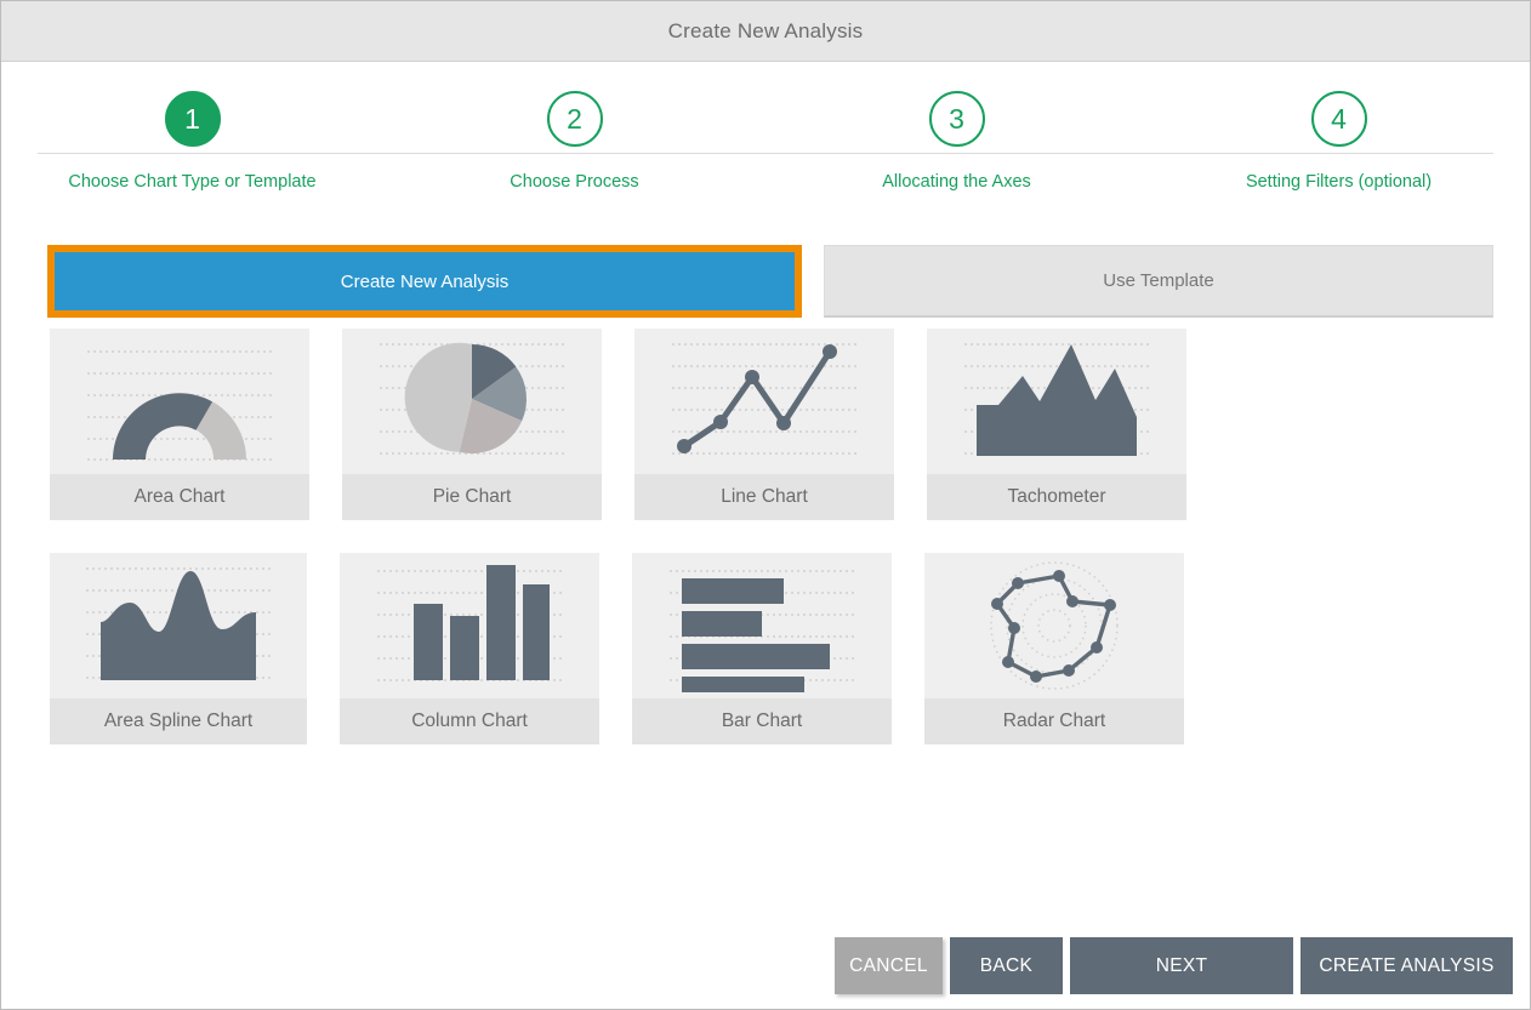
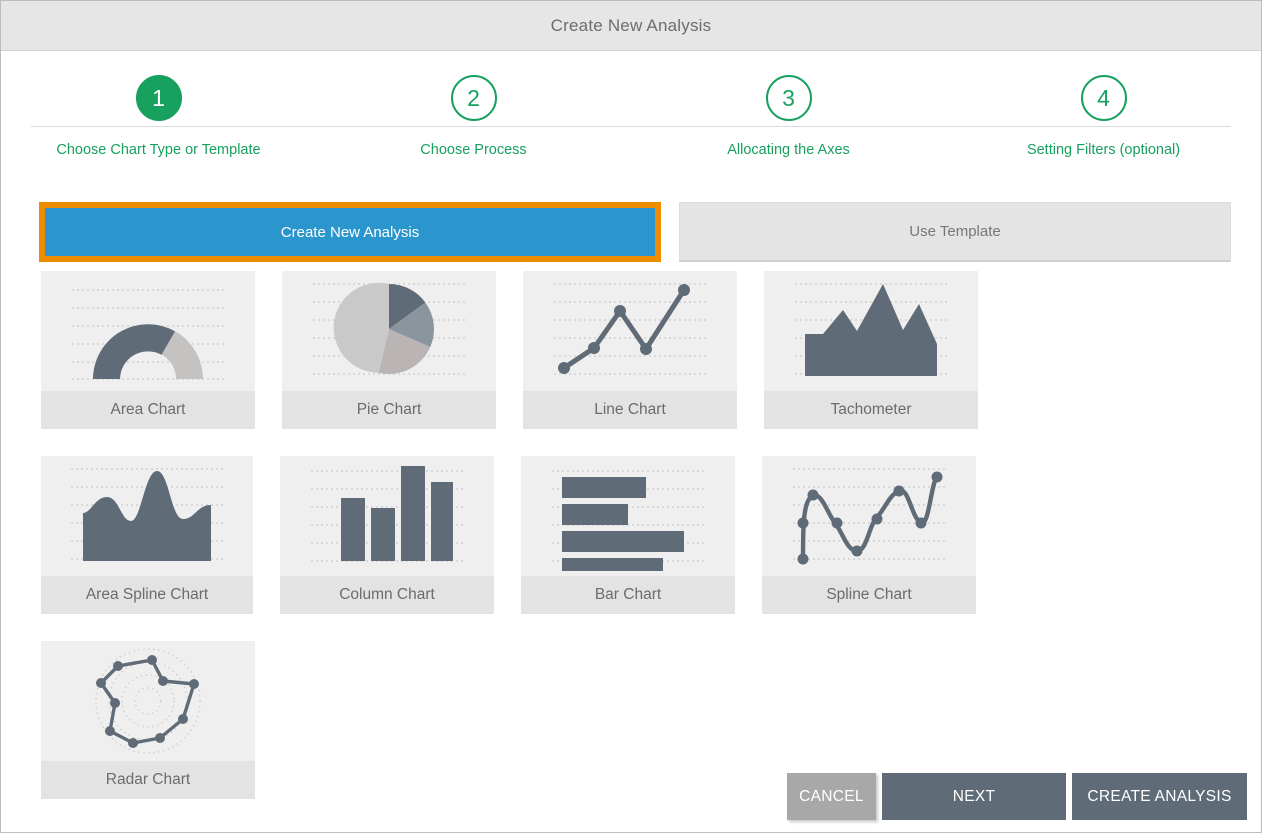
  Create New Analysis
  1
  Choose Chart Type or Template
  2
  Choose Process
  3
  Allocating the Axes
  4
  Setting Filters (optional)
  Create New Analysis
  Use Template
  Area Chart
  Pie Chart
  Line Chart
  Tachometer
  Area Spline Chart
  Column Chart
  Bar Chart
+ Spline Chart
  Radar Chart
  CANCEL
- BACK
  NEXT
  CREATE ANALYSIS
